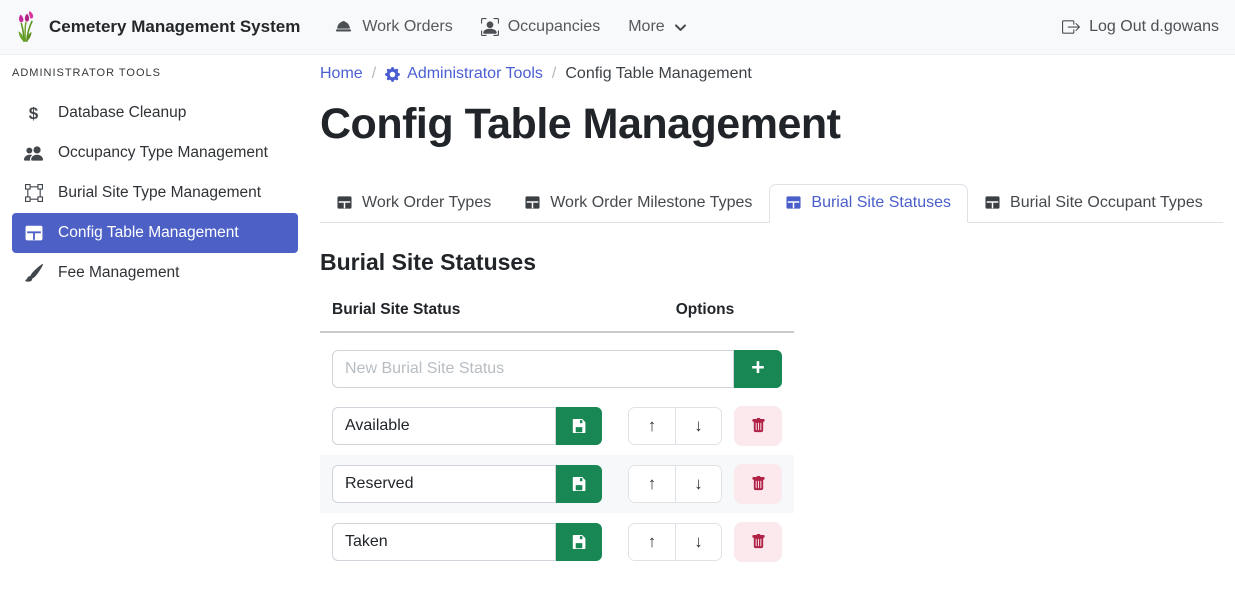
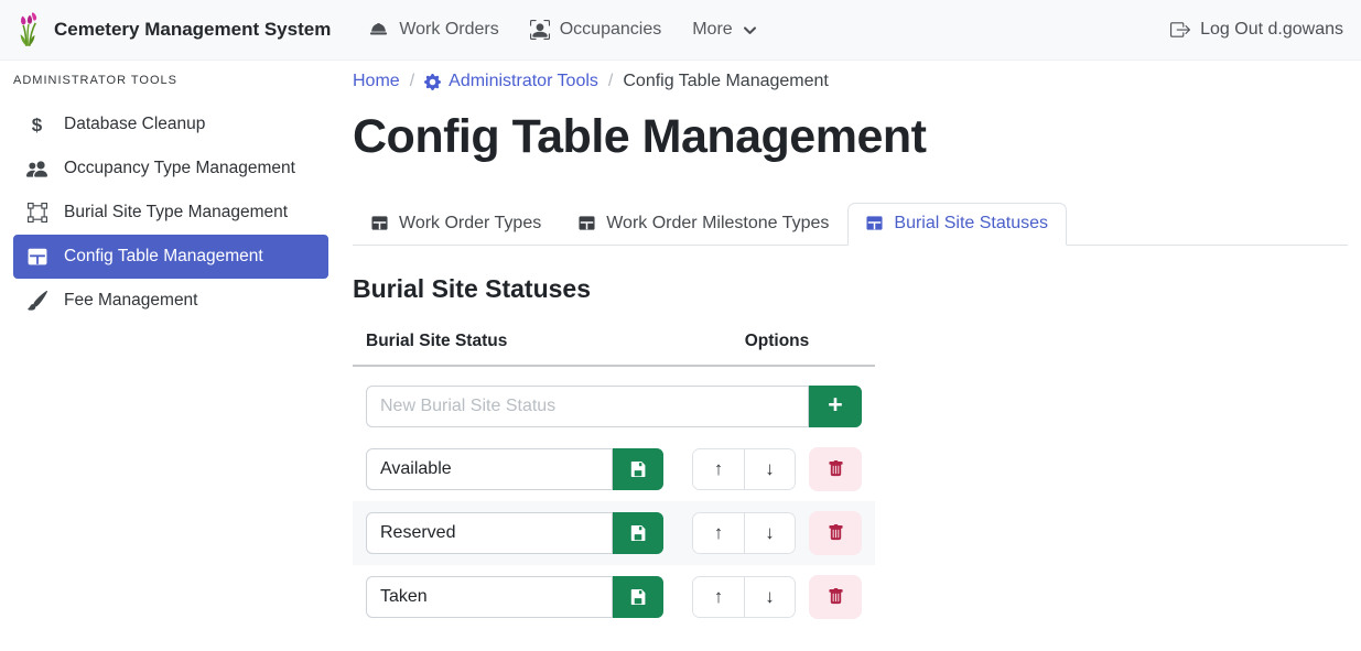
  Cemetery Management System
  Work Orders
  Occupancies
  More
  Log Out d.gowans
  ADMINISTRATOR TOOLS
  $
  Database Cleanup
  Occupancy Type Management
  Burial Site Type Management
  Config Table Management
  Fee Management
  Home
  /
  Administrator Tools
  /
  Config Table Management
  Config Table Management
  Work Order Types
  Work Order Milestone Types
  Burial Site Statuses
- Burial Site Occupant Types
  Burial Site Statuses
  Burial Site Status
  Options
  New Burial Site Status
  +
  Available
  ↑
  ↓
  Reserved
  ↑
  ↓
  Taken
  ↑
  ↓
